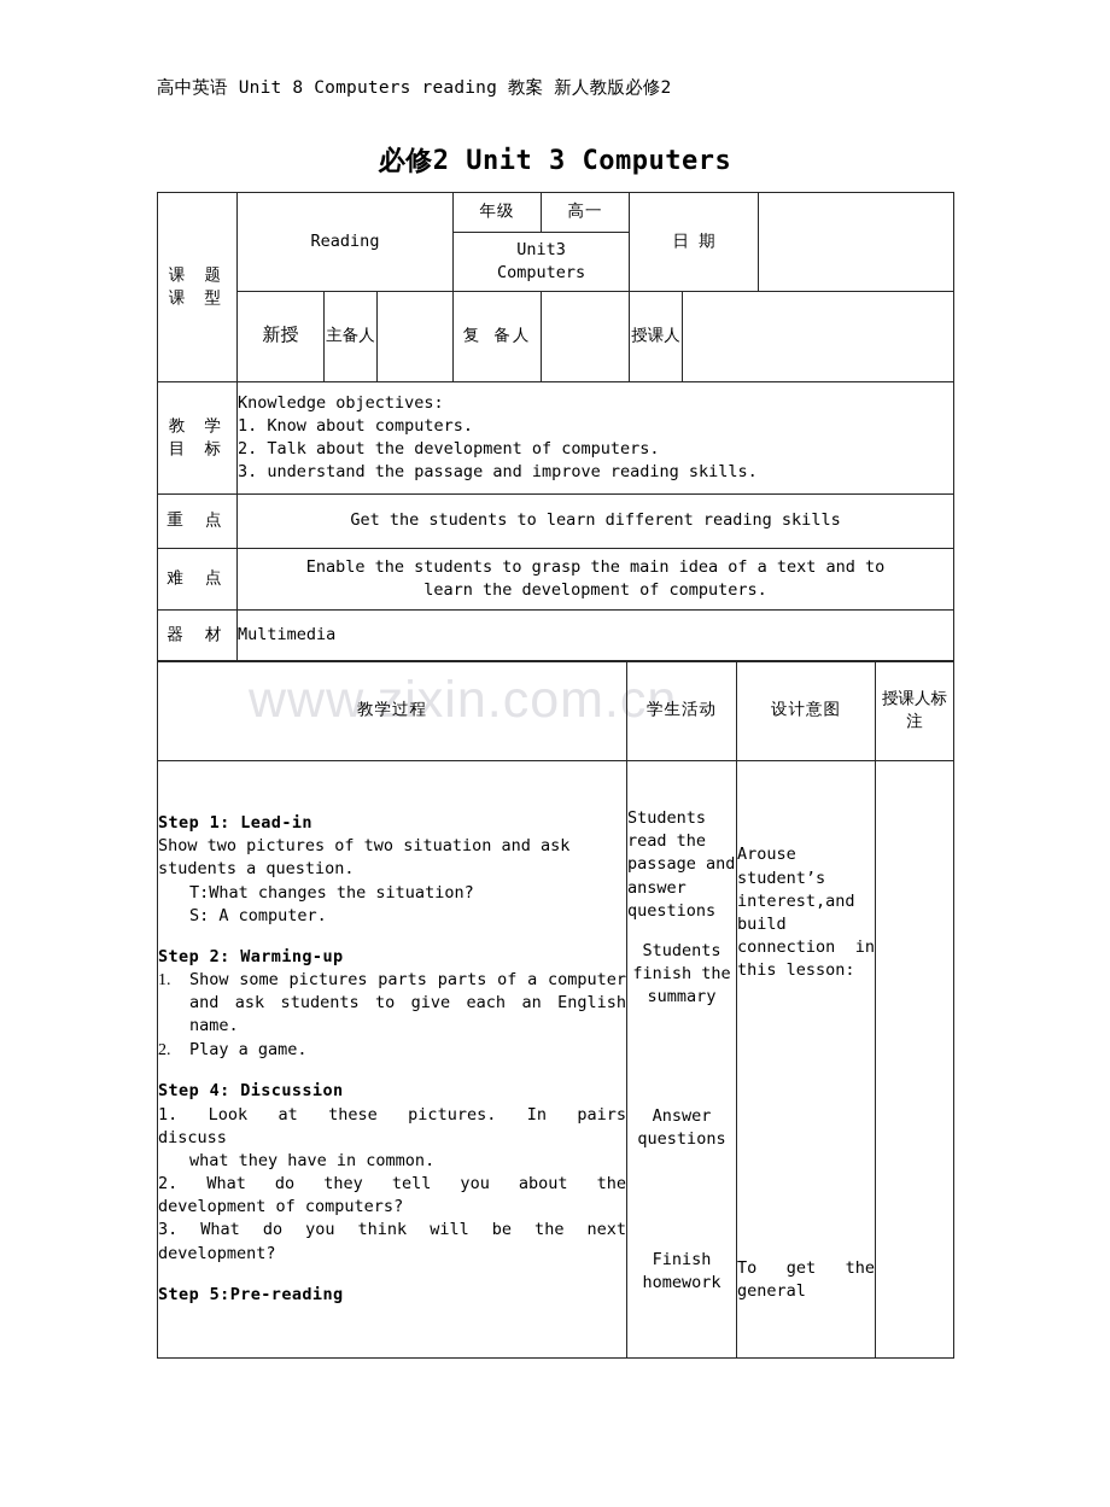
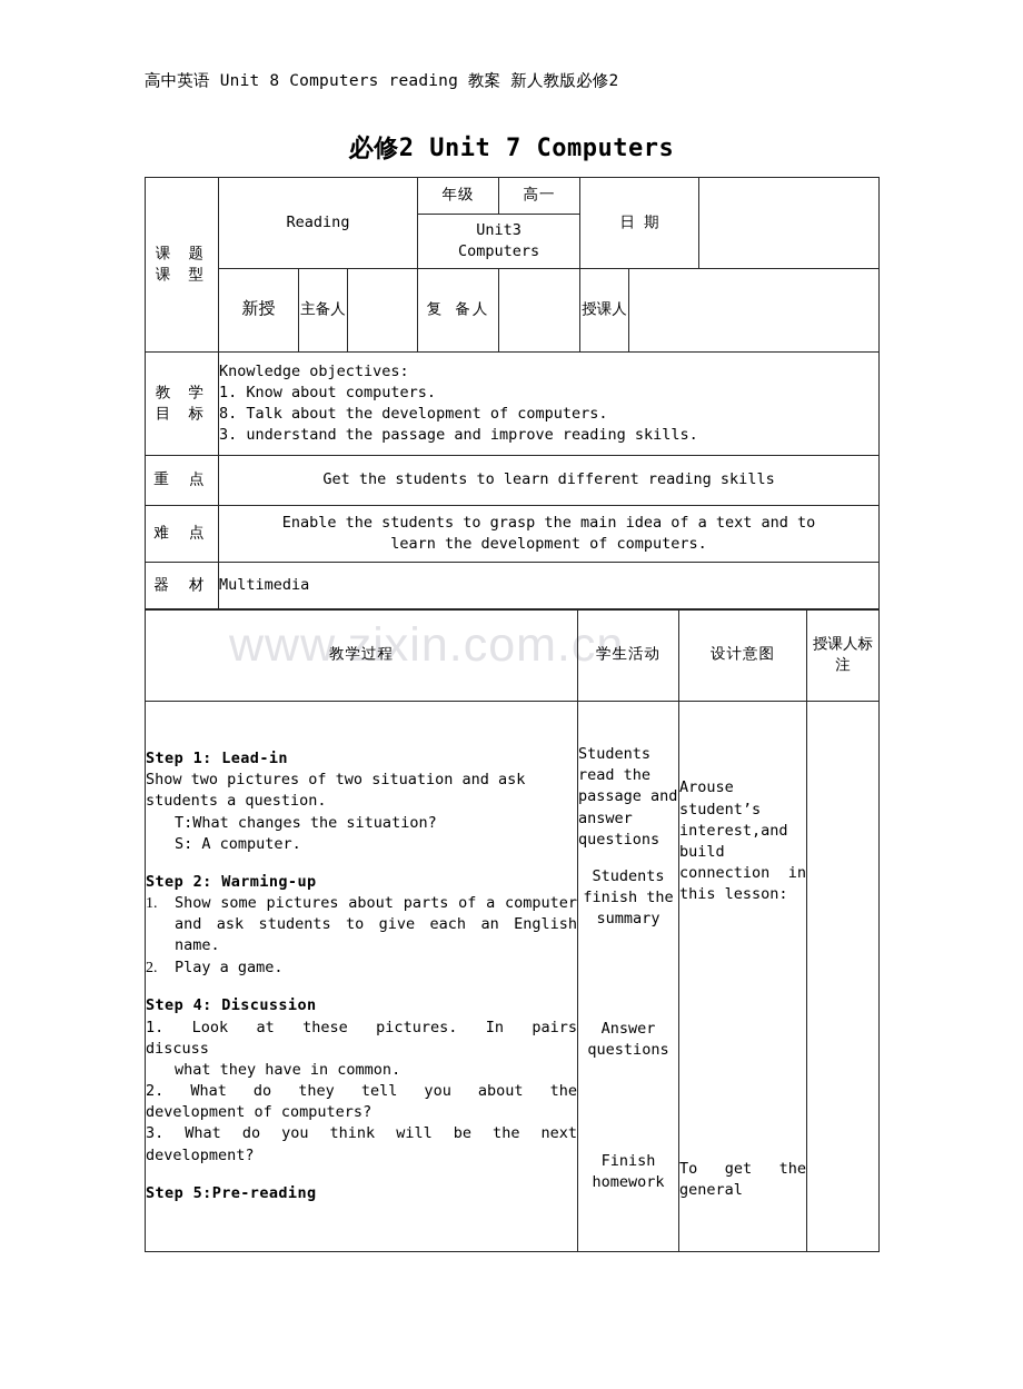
  高中英语 Unit 8 Computers reading 教案 新人教版必修2
- 必修2 Unit 3 Computers
+ 必修2 Unit 7 Computers
  www.zixin.com.cn
  课 题 课 型	Reading	年级	高一	日 期
  Unit3 Computers
  新授	主备人		复 备人		授课人
- 教 学 目 标	Knowledge objectives: 1. Know about computers. 2. Talk about the development of computers. 3. understand the passage and improve reading skills.
+ 教 学 目 标	Knowledge objectives: 1. Know about computers. 8. Talk about the development of computers. 3. understand the passage and improve reading skills.
  重 点	Get the students to learn different reading skills
  难 点	Enable the students to grasp the main idea of a text and to learn the development of computers.
  器 材	Multimedia
  教学过程	学生活动	设计意图	授课人标注
- Step 1: Lead-in Show two pictures of two situation and ask students a question. T:What changes the situation? S: A computer. Step 2: Warming-up 1. Show some pictures parts parts of a computer and ask students to give each an English name. 2. Play a game. Step 4: Discussion 1. Look at these pictures. In pairs discuss what they have in common. 2. What do they tell you about the development of computers? 3. What do you think will be the next development? Step 5:Pre-reading	Students read the passage and answer questions Students finish the summary Answer questions Finish homework	Arouse student’s interest,and build connection in this lesson: To get the general
+ Step 1: Lead-in Show two pictures of two situation and ask students a question. T:What changes the situation? S: A computer. Step 2: Warming-up 1. Show some pictures about parts of a computer and ask students to give each an English name. 2. Play a game. Step 4: Discussion 1. Look at these pictures. In pairs discuss what they have in common. 2. What do they tell you about the development of computers? 3. What do you think will be the next development? Step 5:Pre-reading	Students read the passage and answer questions Students finish the summary Answer questions Finish homework	Arouse student’s interest,and build connection in this lesson: To get the general
